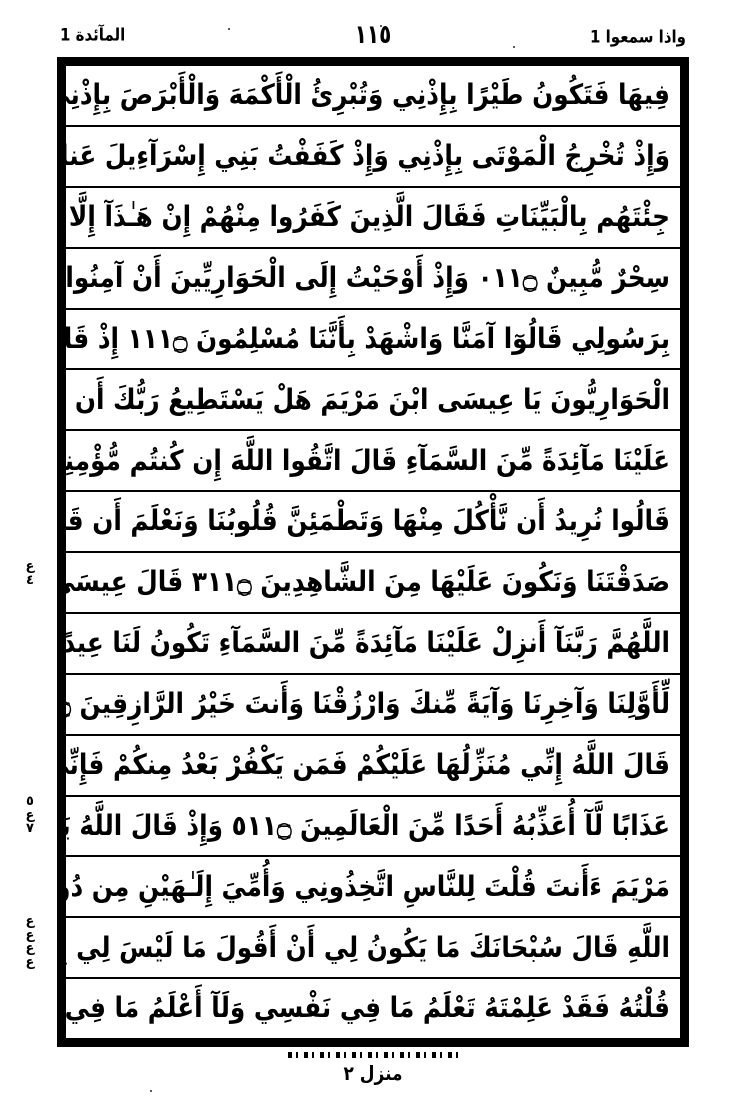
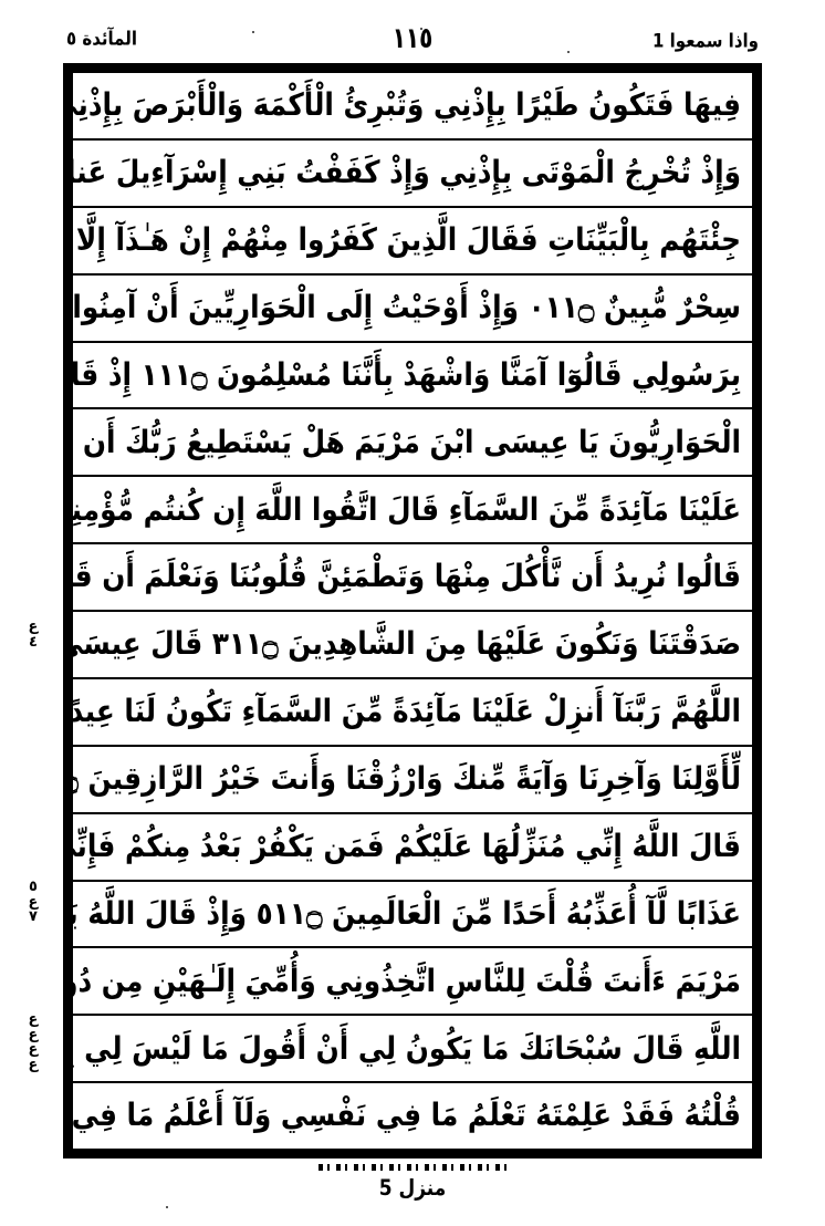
  واذا سمعوا 1
  ١١٥
- المآئدة 1
+ المآئدة ٥
  فِيهَا فَتَكُونُ طَيْرًا بِإِذْنِي وَتُبْرِئُ الْأَكْمَهَ وَالْأَبْرَصَ بِإِذْنِ
  وَإِذْ تُخْرِجُ الْمَوْتَى بِإِذْنِي وَإِذْ كَفَفْتُ بَنِي إِسْرَآءِيلَ عَن
  جِئْتَهُم بِالْبَيِّنَاتِ فَقَالَ الَّذِينَ كَفَرُوا مِنْهُمْ إِنْ هَـٰذَآ إِلَّا
  سِحْرٌ مُّبِينٌ ۝١١٠ وَإِذْ أَوْحَيْتُ إِلَى الْحَوَارِيِّينَ أَنْ آمِنُوا
  بِرَسُولِي قَالُوٓا آمَنَّا وَاشْهَدْ بِأَنَّنَا مُسْلِمُونَ ۝١١١ إِذْ قَا
  الْحَوَارِيُّونَ يَا عِيسَى ابْنَ مَرْيَمَ هَلْ يَسْتَطِيعُ رَبُّكَ أَن
  عَلَيْنَا مَآئِدَةً مِّنَ السَّمَآءِ قَالَ اتَّقُوا اللَّهَ إِن كُنتُم مُّؤْمِنِ
  قَالُوا نُرِيدُ أَن نَّأْكُلَ مِنْهَا وَتَطْمَئِنَّ قُلُوبُنَا وَنَعْلَمَ أَن قَ
  صَدَقْتَنَا وَنَكُونَ عَلَيْهَا مِنَ الشَّاهِدِينَ ۝١١٣ قَالَ عِيسَ
  اللَّهُمَّ رَبَّنَآ أَنزِلْ عَلَيْنَا مَآئِدَةً مِّنَ السَّمَآءِ تَكُونُ لَنَا عِيدً
  لِّأَوَّلِنَا وَآخِرِنَا وَآيَةً مِّنكَ وَارْزُقْنَا وَأَنتَ خَيْرُ الرَّازِقِينَ
  قَالَ اللَّهُ إِنِّي مُنَزِّلُهَا عَلَيْكُمْ فَمَن يَكْفُرْ بَعْدُ مِنكُمْ فَإِنِّ
  عَذَابًا لَّآ أُعَذِّبُهُ أَحَدًا مِّنَ الْعَالَمِينَ ۝١١٥ وَإِذْ قَالَ اللَّهُ يَ
  مَرْيَمَ ءَأَنتَ قُلْتَ لِلنَّاسِ اتَّخِذُونِي وَأُمِّيَ إِلَـٰهَيْنِ مِن دُ
  اللَّهِ قَالَ سُبْحَانَكَ مَا يَكُونُ لِي أَنْ أَقُولَ مَا لَيْسَ لِي
  قُلْتُهُ فَقَدْ عَلِمْتَهُ تَعْلَمُ مَا فِي نَفْسِي وَلَآ أَعْلَمُ مَا فِي
  ع
  ٤
  ٥
  ع
  ٧
  ع
  ع
  ع
  ع
- منزل ٢
+ منزل 5
